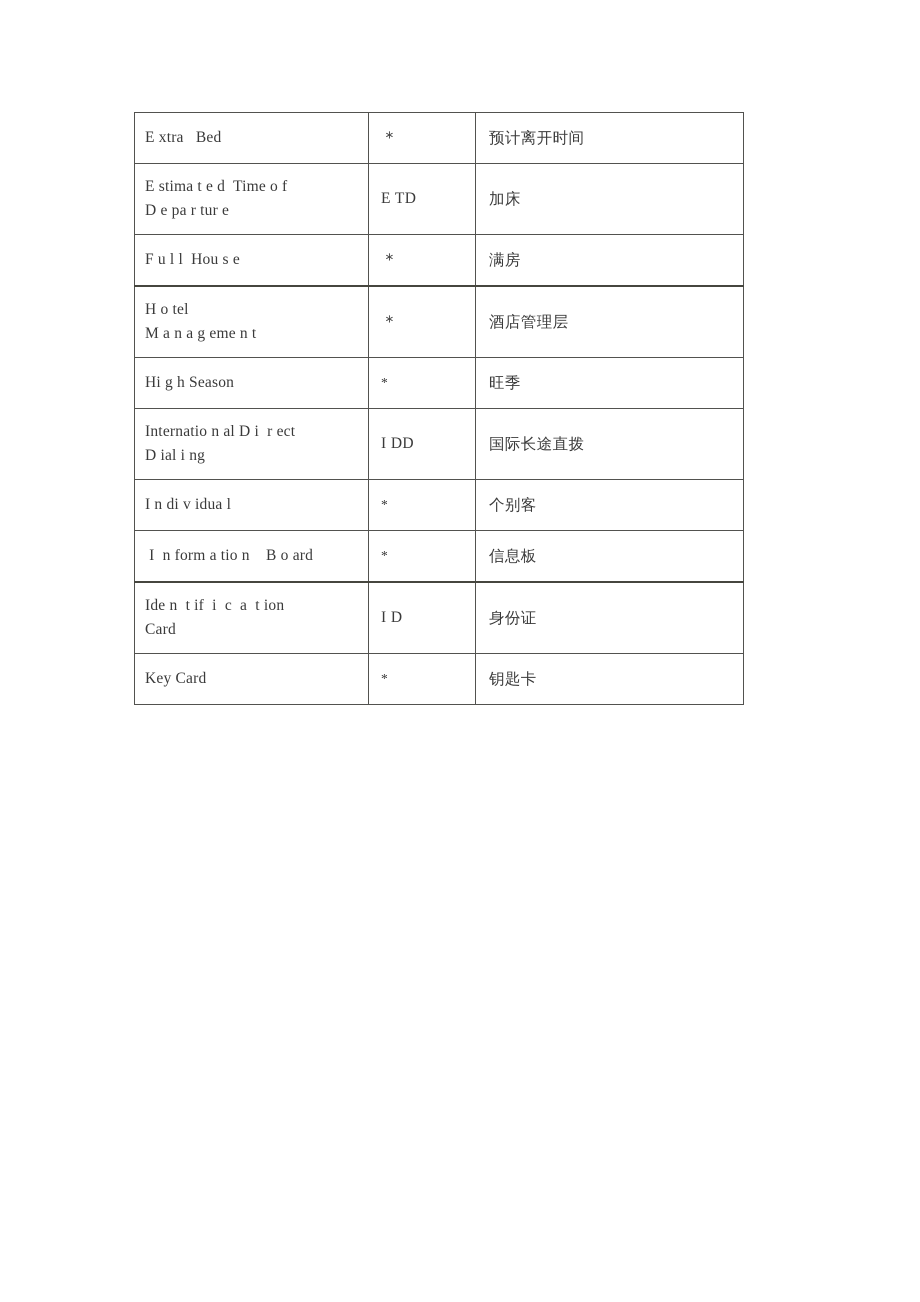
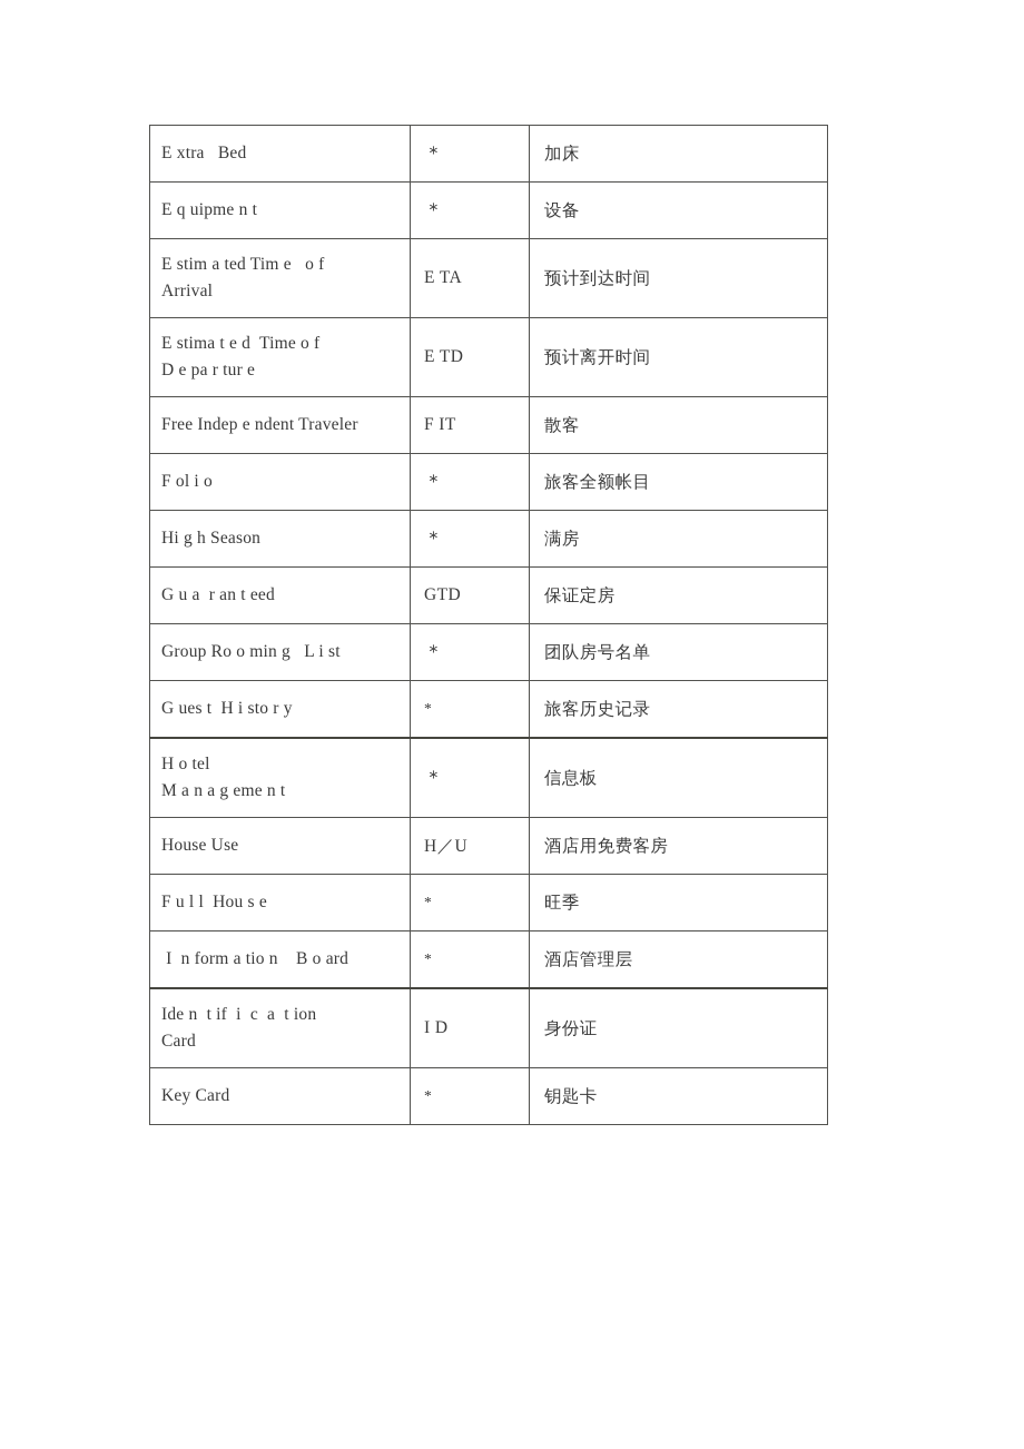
- E xtra Bed	＊	预计离开时间
+ E xtra Bed	＊	加床
+ E q uipme n t	＊	设备
+ E stim a ted Tim e o f Arrival	E TA	预计到达时间
- E stima t e d Time o f D e pa r tur e	E TD	加床
+ E stima t e d Time o f D e pa r tur e	E TD	预计离开时间
+ Free Indep e ndent Traveler	F IT	散客
+ F ol i o	＊	旅客全额帐目
- F u l l Hou s e	＊	满房
+ Hi g h Season	＊	满房
+ G u a r an t eed	GTD	保证定房
+ Group Ro o min g L i st	＊	团队房号名单
+ G ues t H i sto r y	*	旅客历史记录
- H o tel M a n a g eme n t	＊	酒店管理层
+ H o tel M a n a g eme n t	＊	信息板
+ House Use	H／U	酒店用免费客房
- Hi g h Season	*	旺季
+ F u l l Hou s e	*	旺季
- Internatio n al D i r ect D ial i ng	I DD	国际长途直拨
- I n di v idua l	*	个别客
- I n form a tio n B o ard	*	信息板
+ I n form a tio n B o ard	*	酒店管理层
  Ide n t if i c a t ion Card	I D	身份证
  Key Card	*	钥匙卡
